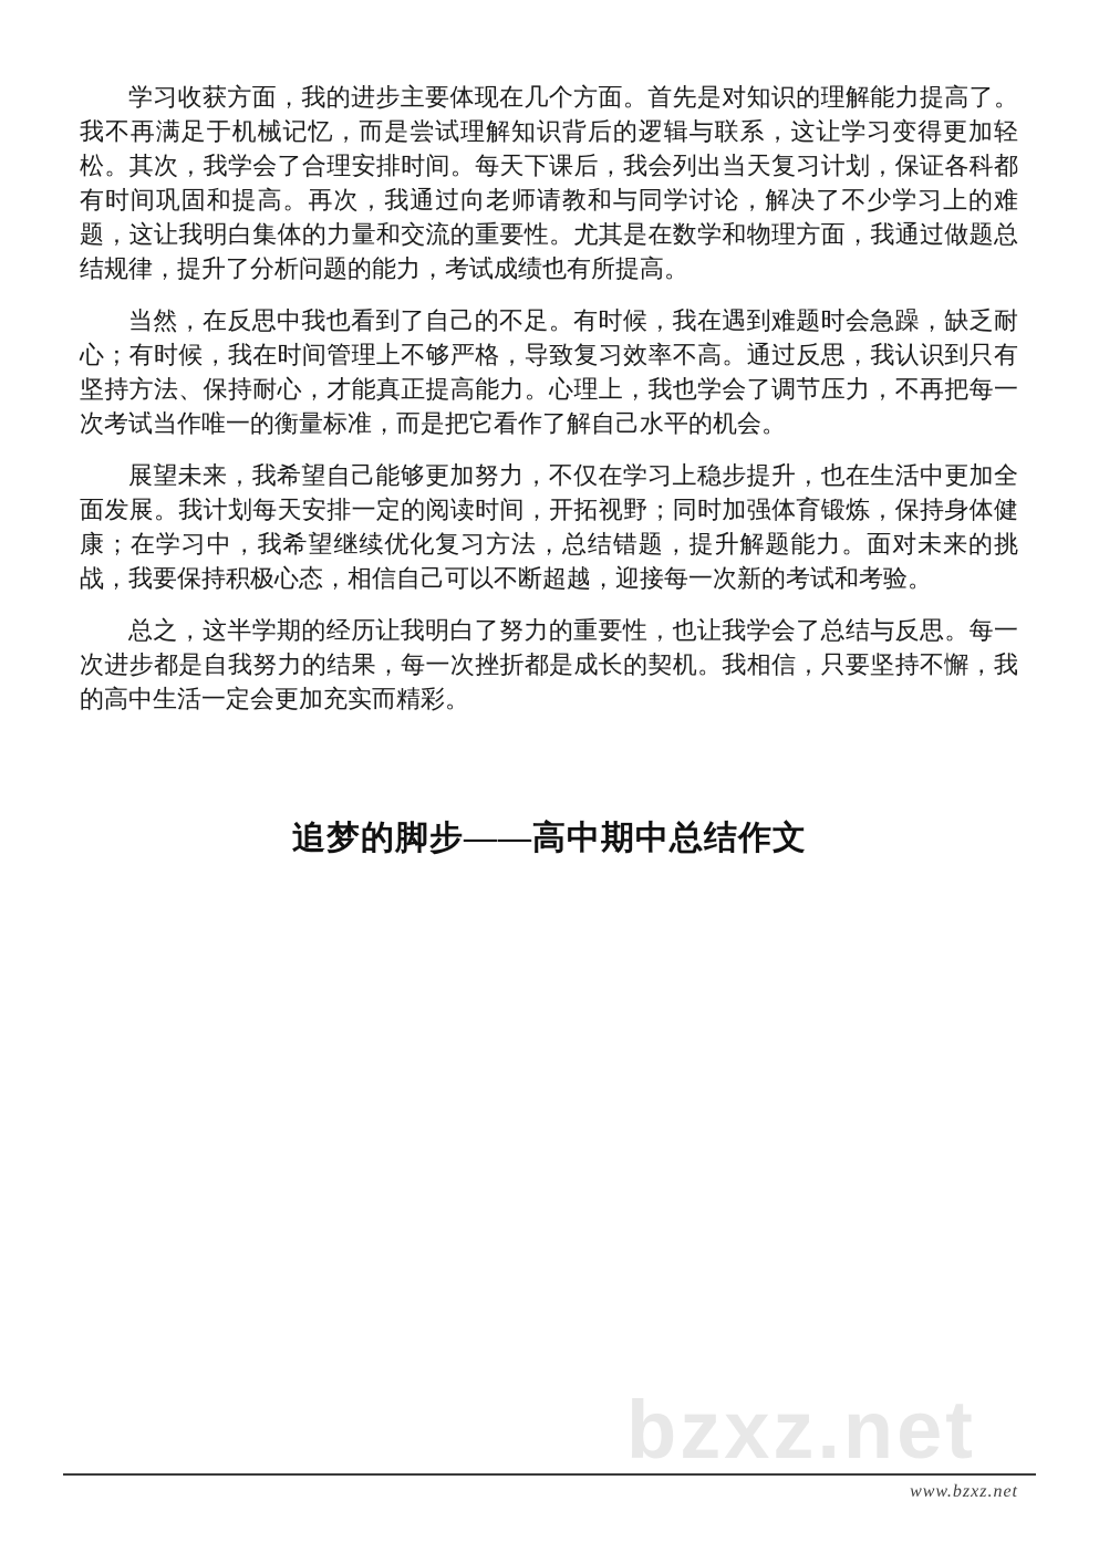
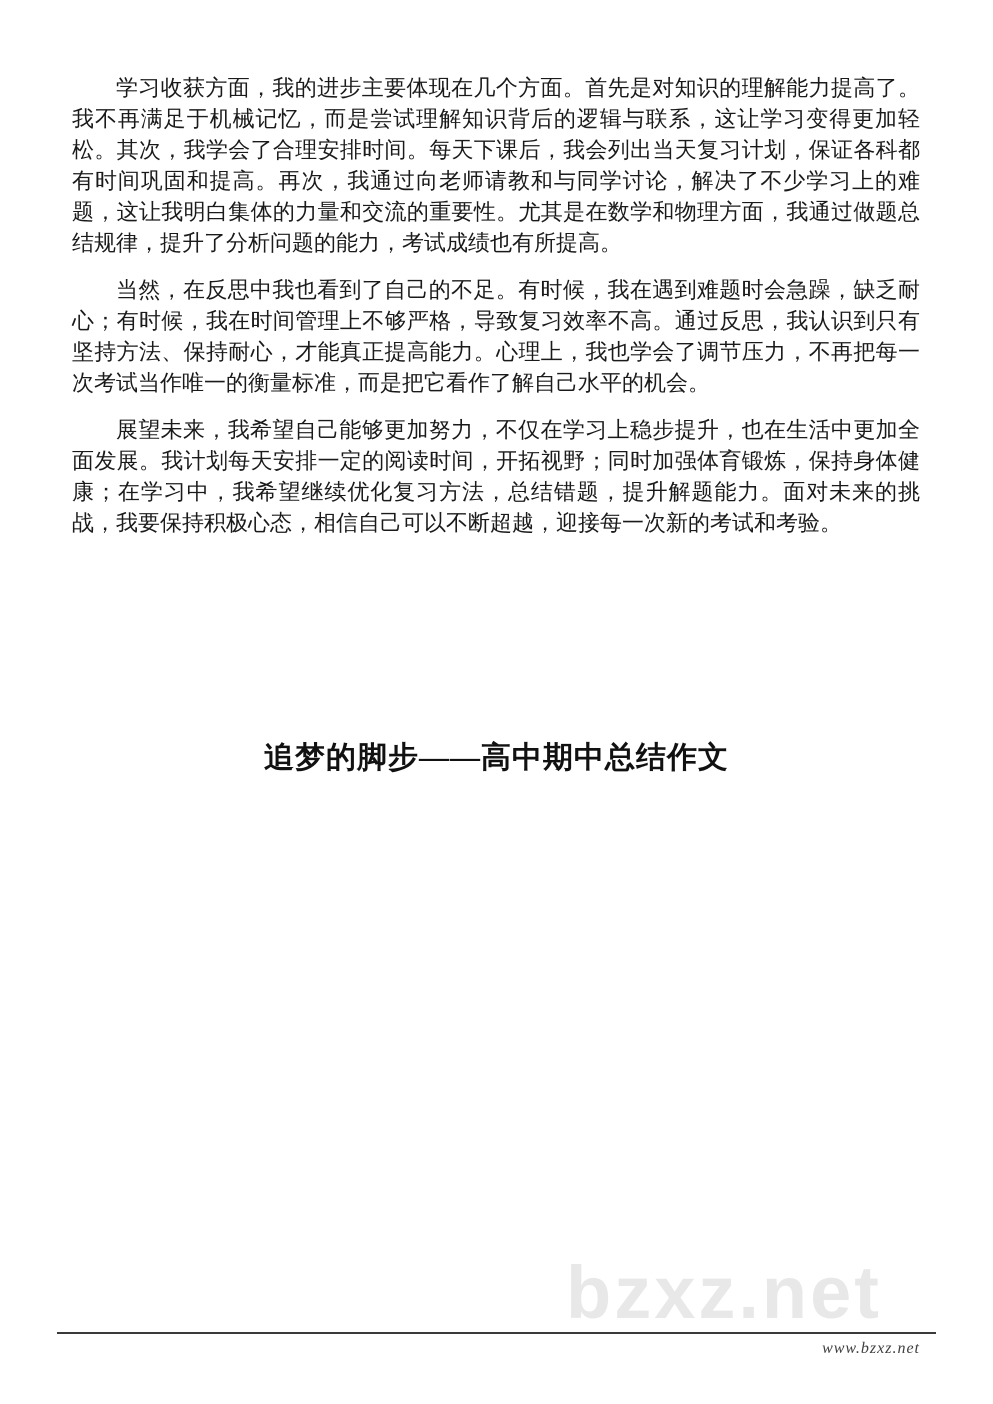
  bzxz.net
  学习收获方面，我的进步主要体现在几个方面。首先是对知识的理解能力提高了。我不再满足于机械记忆，而是尝试理解知识背后的逻辑与联系，这让学习变得更加轻松。其次，我学会了合理安排时间。每天下课后，我会列出当天复习计划，保证各科都有时间巩固和提高。再次，我通过向老师请教和与同学讨论，解决了不少学习上的难题，这让我明白集体的力量和交流的重要性。尤其是在数学和物理方面，我通过做题总结规律，提升了分析问题的能力，考试成绩也有所提高。
  当然，在反思中我也看到了自己的不足。有时候，我在遇到难题时会急躁，缺乏耐心；有时候，我在时间管理上不够严格，导致复习效率不高。通过反思，我认识到只有坚持方法、保持耐心，才能真正提高能力。心理上，我也学会了调节压力，不再把每一次考试当作唯一的衡量标准，而是把它看作了解自己水平的机会。
  展望未来，我希望自己能够更加努力，不仅在学习上稳步提升，也在生活中更加全面发展。我计划每天安排一定的阅读时间，开拓视野；同时加强体育锻炼，保持身体健康；在学习中，我希望继续优化复习方法，总结错题，提升解题能力。面对未来的挑战，我要保持积极心态，相信自己可以不断超越，迎接每一次新的考试和考验。
- 总之，这半学期的经历让我明白了努力的重要性，也让我学会了总结与反思。每一次进步都是自我努力的结果，每一次挫折都是成长的契机。我相信，只要坚持不懈，我的高中生活一定会更加充实而精彩。
  追梦的脚步——高中期中总结作文
  www.bzxz.net
